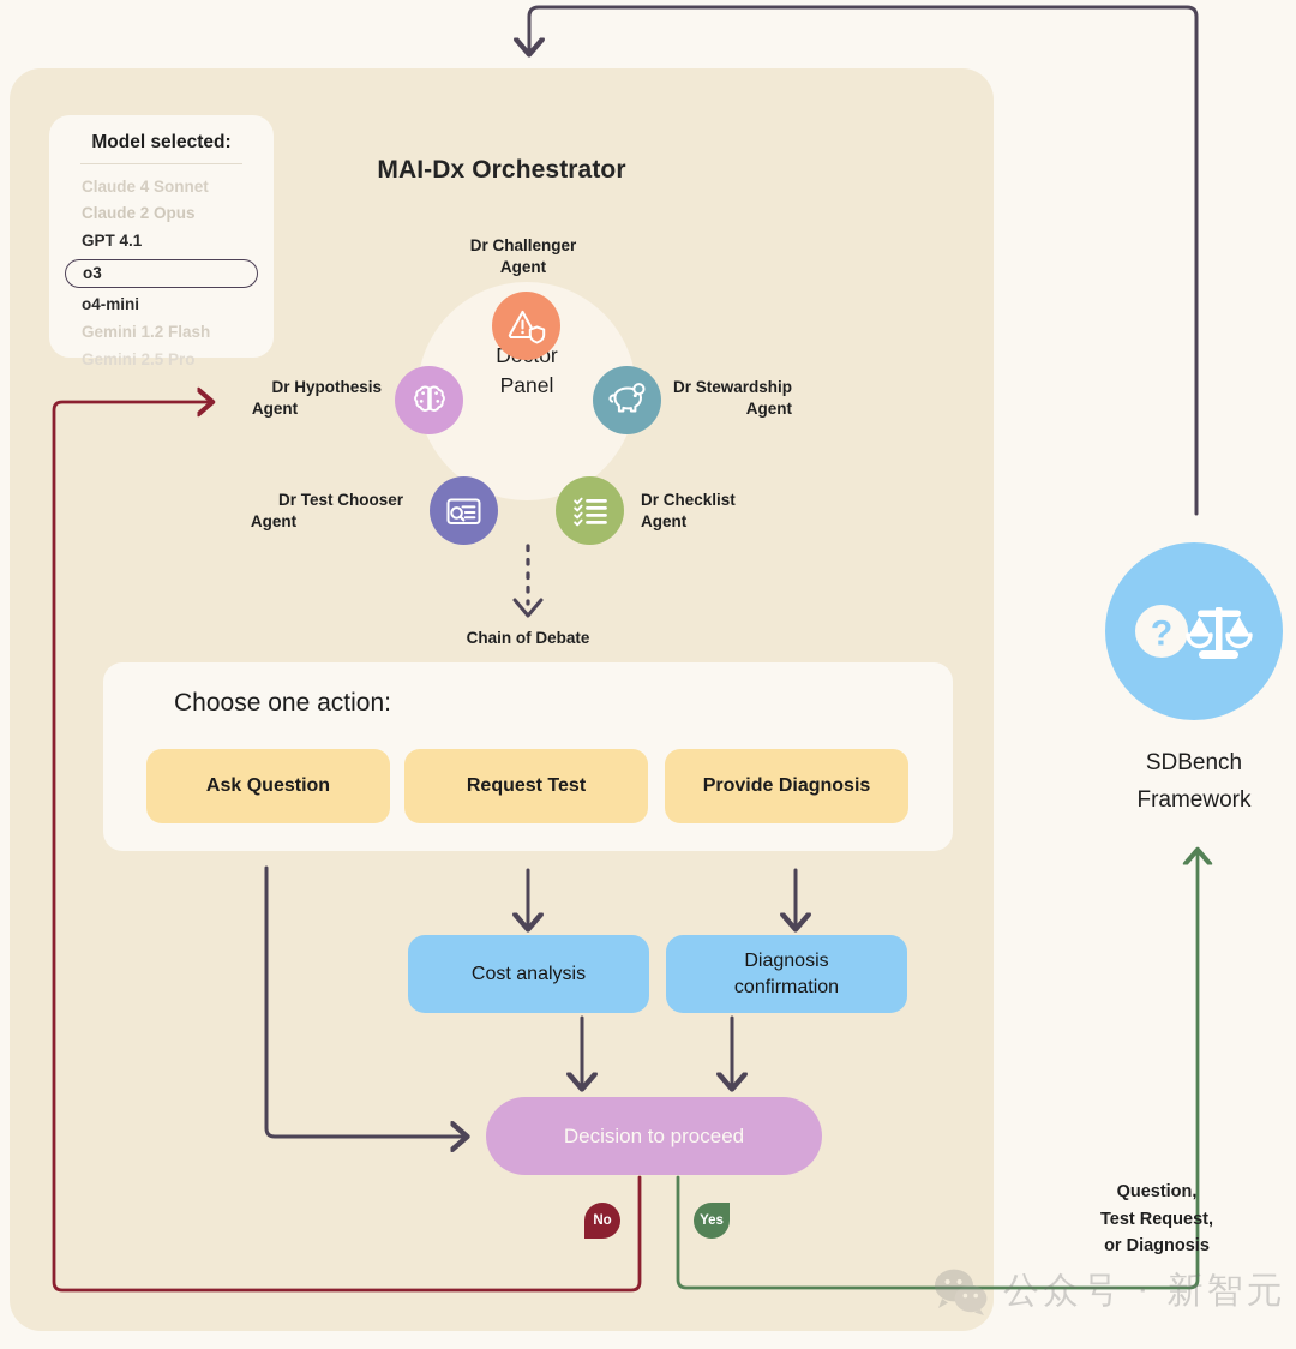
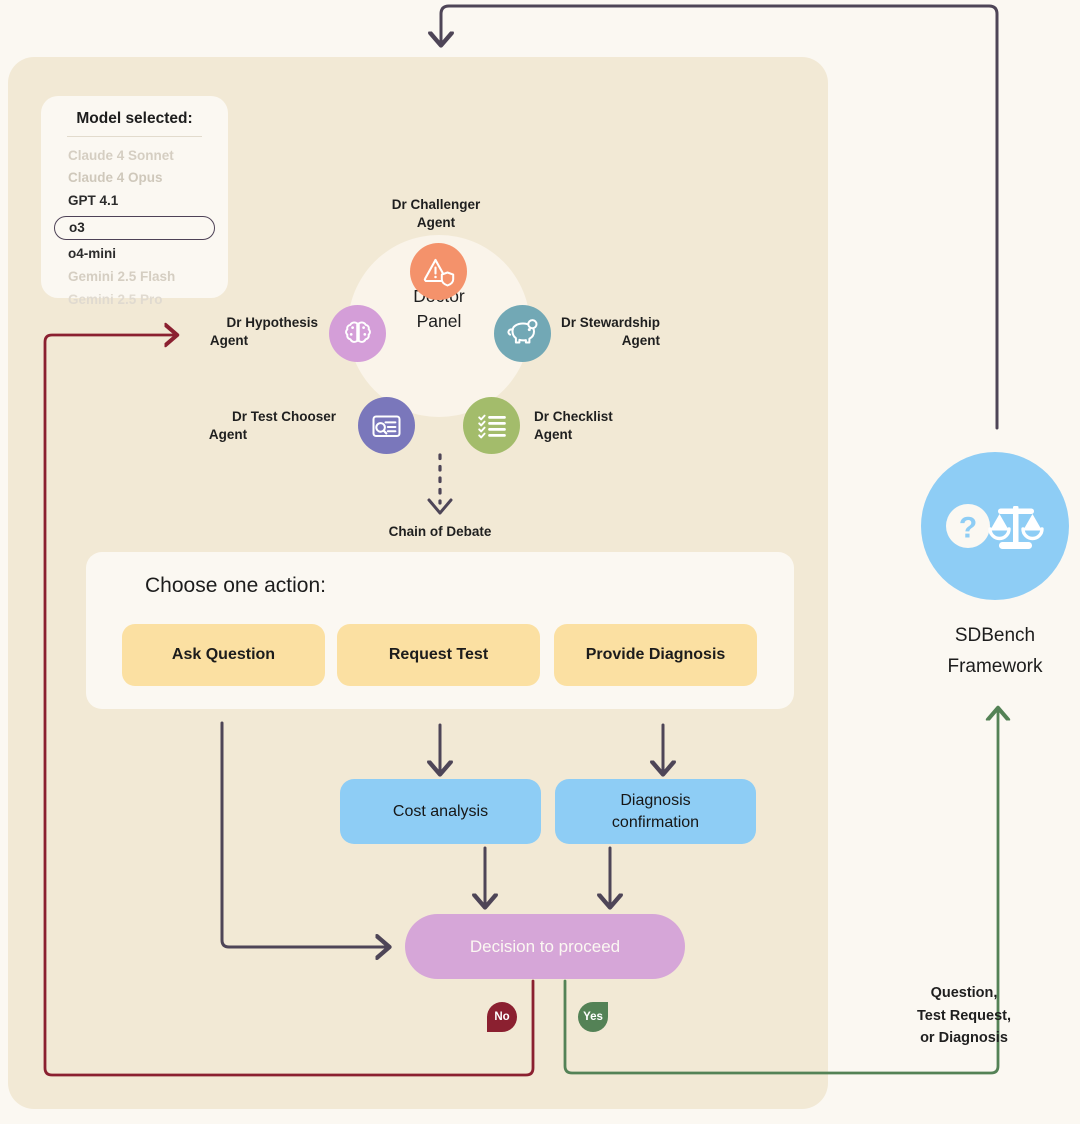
- MAI-Dx Orchestrator
  Model selected:
  Claude 4 Sonnet
- Claude 2 Opus
+ Claude 4 Opus
  GPT 4.1
  o3
  o4-mini
- Gemini 1.2 Flash
+ Gemini 2.5 Flash
  Gemini 2.5 Pro
  Panel
  Dr Challenger
  Agent
  Dr Stewardship
  Agent
  Dr Hypothesis
  Agent
  Dr Test Chooser
  Agent
  Dr Checklist
  Agent
  Chain of Debate
  Choose one action:
  Ask Question
  Request Test
  Provide Diagnosis
  Cost analysis
  Diagnosis
  confirmation
  Decision to proceed
  No
  Yes
  ?
  SDBench
  Framework
  Question,
  Test Request,
  or Diagnosis
- 公众号 · 新智元
